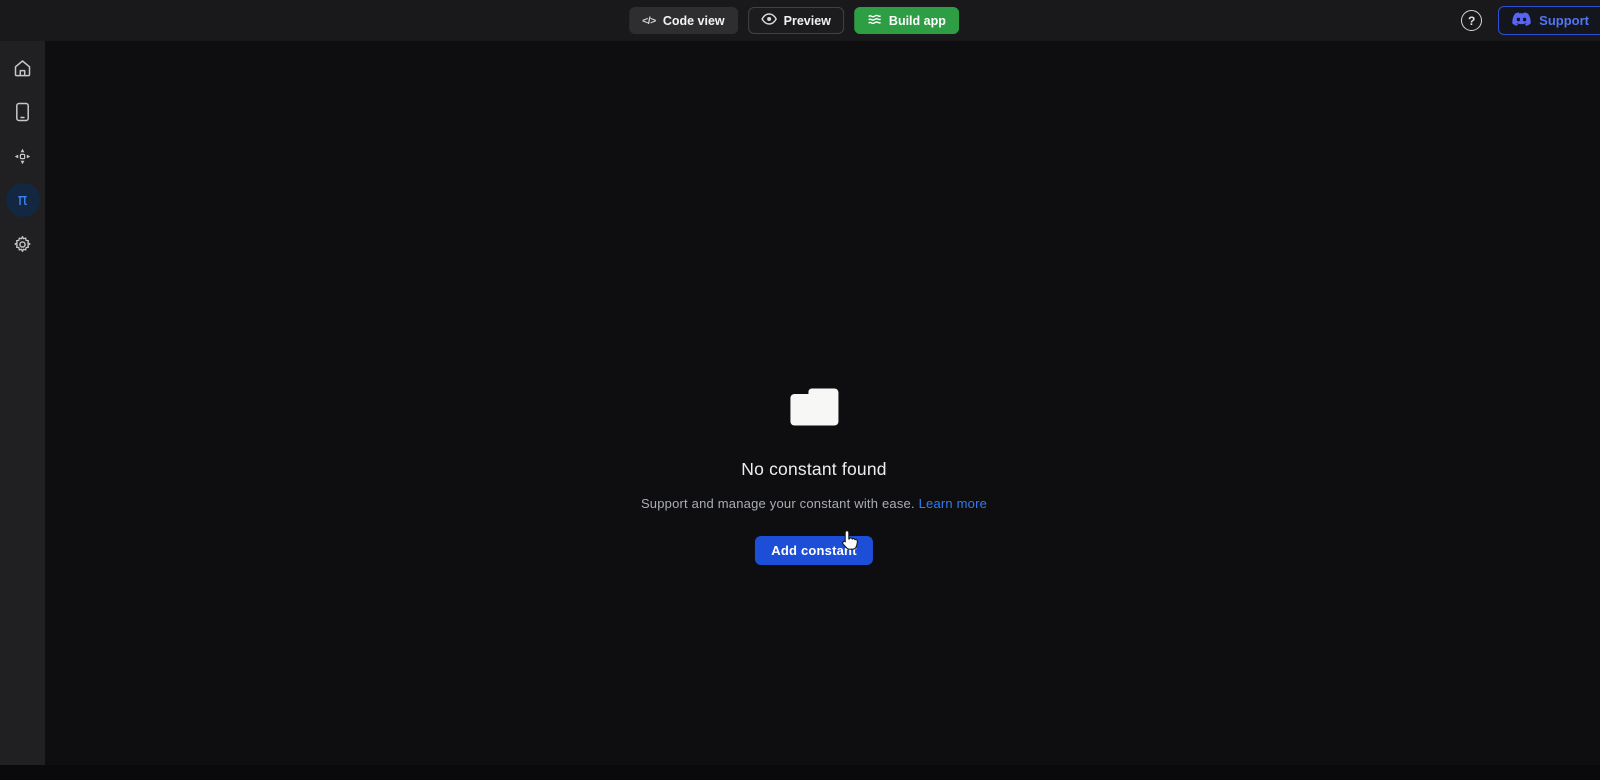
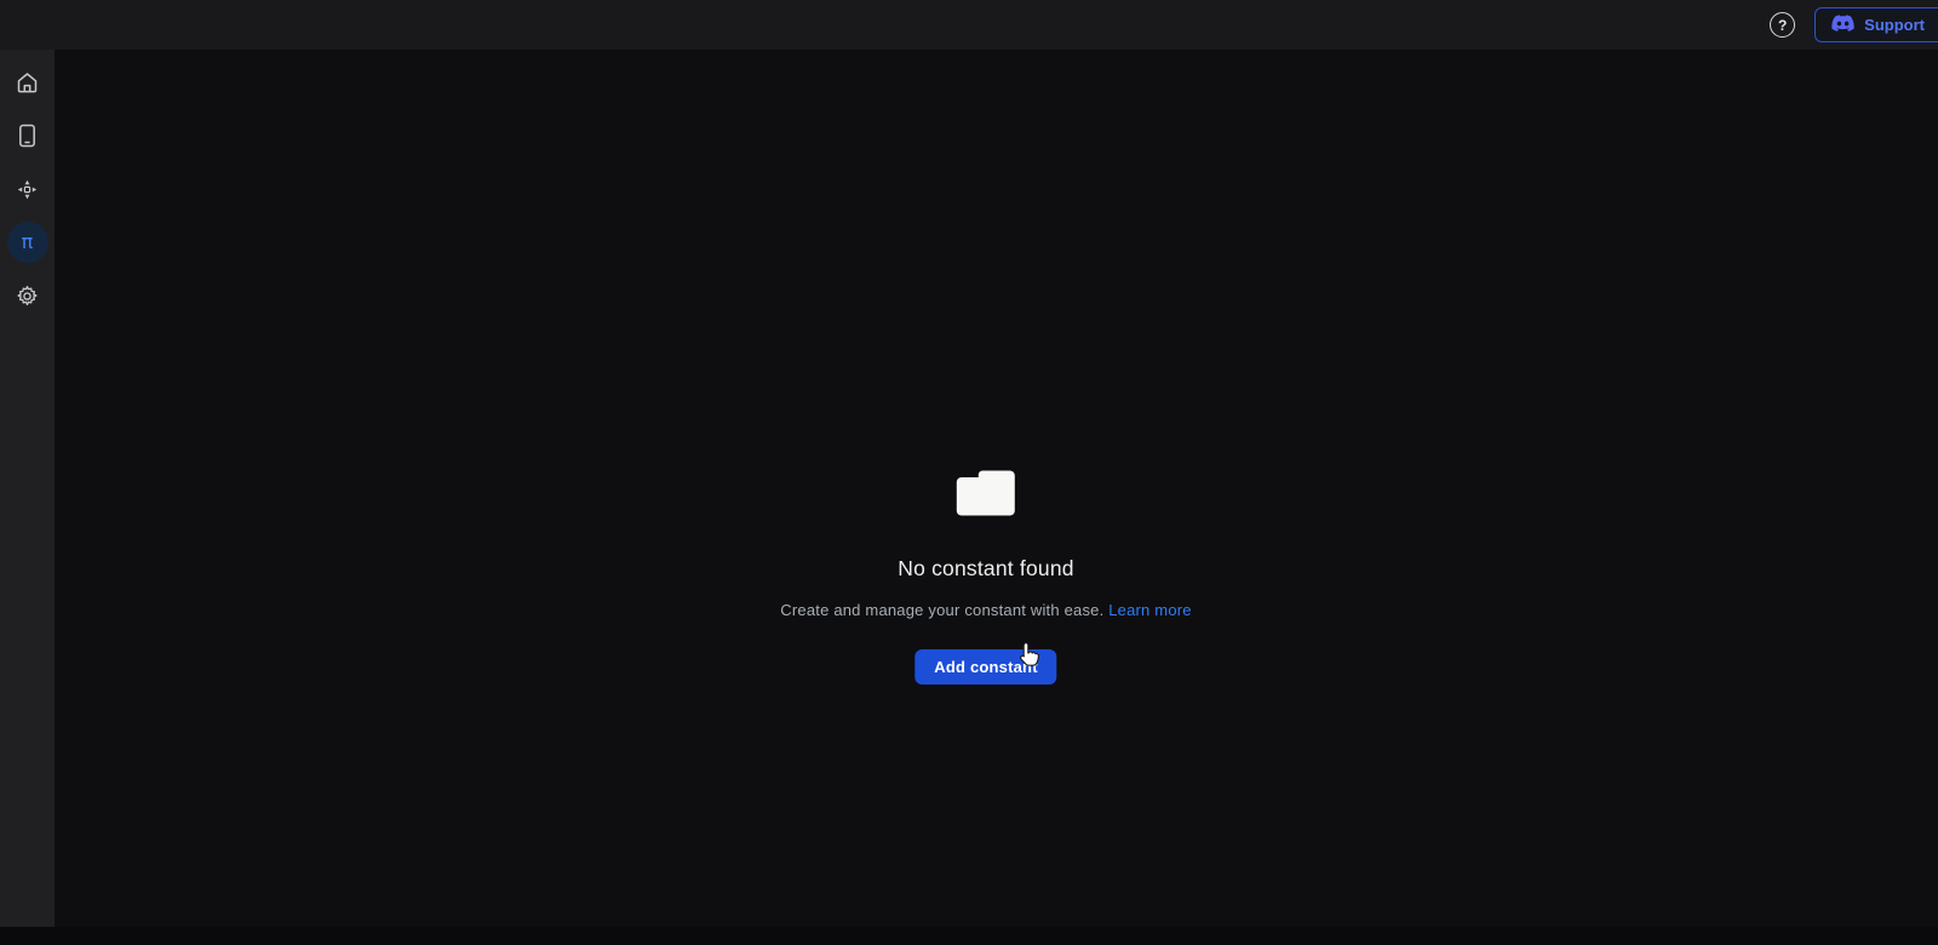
- </>
- Code view
- Preview
- Build app
  ?
  Support
  π
  No constant found
- Support and manage your constant with ease. Learn more
+ Create and manage your constant with ease. Learn more
  Add constant
